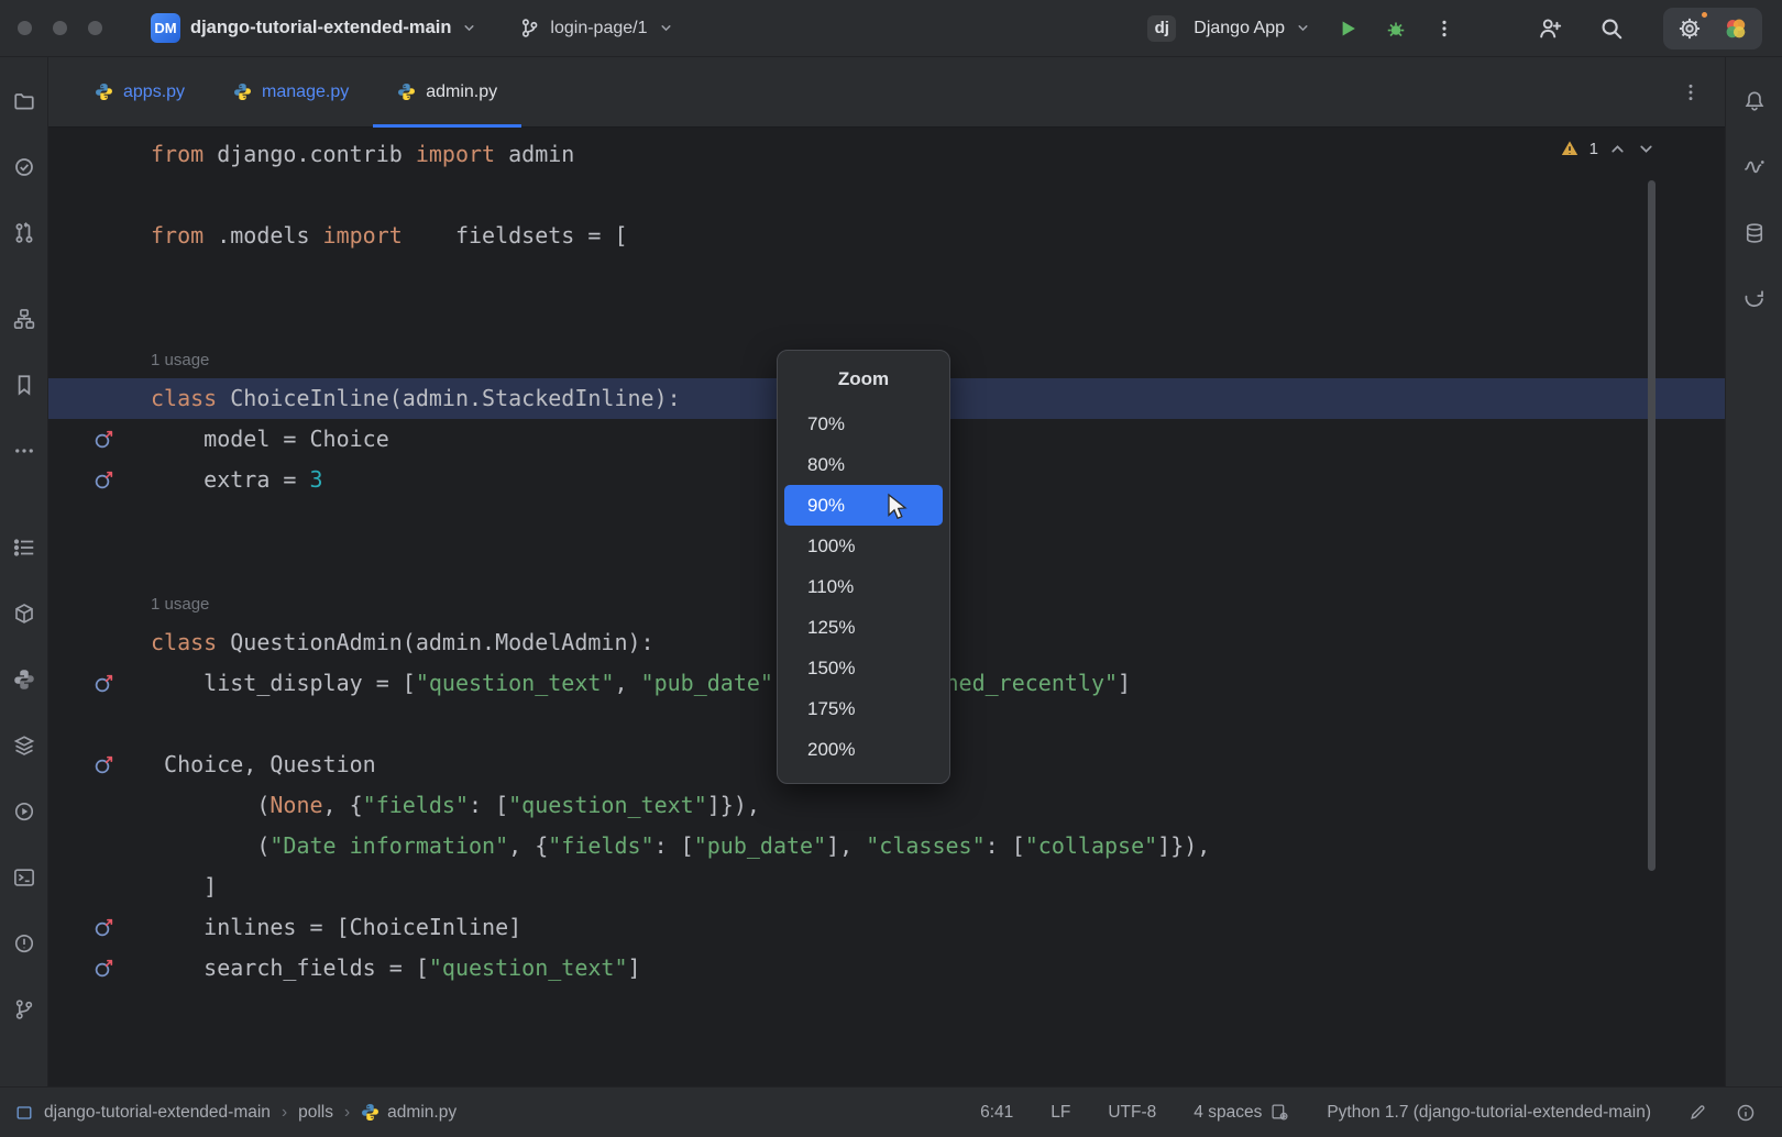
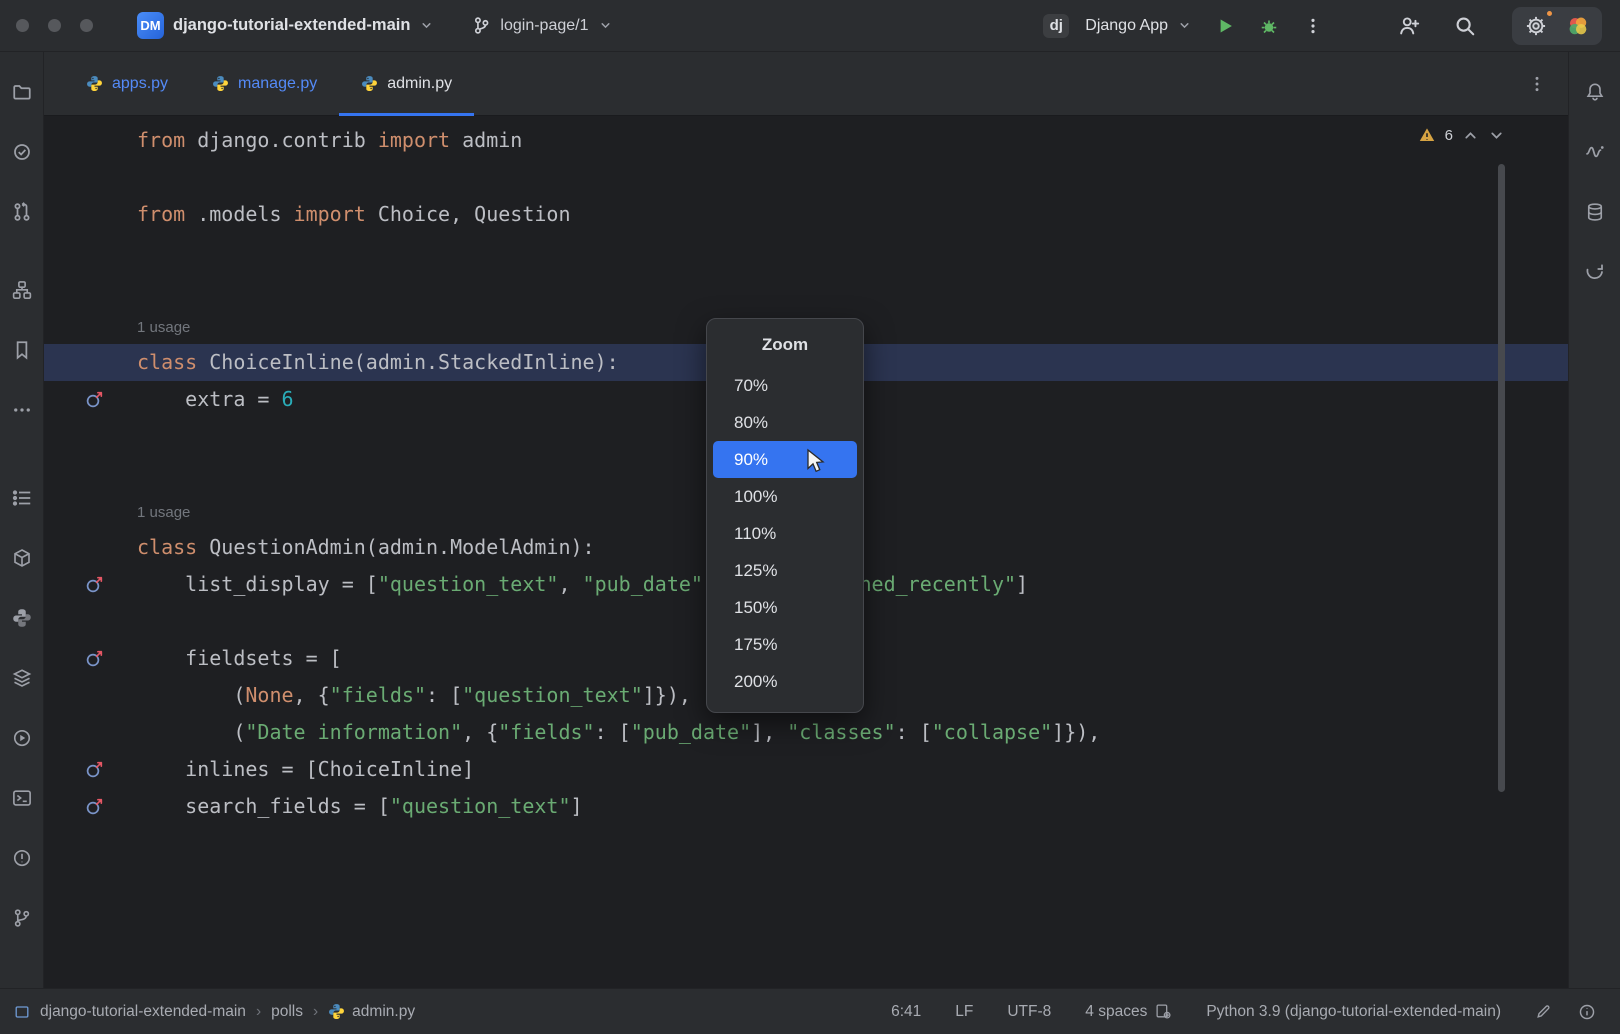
  DM
  django-tutorial-extended-main
  login-page/1
  dj
  Django App
  apps.py
  manage.py
  admin.py
  from django.contrib import admin
- from .models import fieldsets = [
+ from .models import Choice, Question
  1 usage
  class ChoiceInline(admin.StackedInline):
- model = Choice
- extra = 3
+ extra = 6
  1 usage
  class QuestionAdmin(admin.ModelAdmin):
  list_display = ["question_text", "pub_date" hed_recently"]
- Choice, Question
+ fieldsets = [
  (None, {"fields": ["question_text"]}),
  ("Date information", {"fields": ["pub_date"], "classes": ["collapse"]}),
- ]
  inlines = [ChoiceInline]
  search_fields = ["question_text"]
- 1
+ 6
  Zoom
  70%
  80%
  90%
  100%
  110%
  125%
  150%
  175%
  200%
  django-tutorial-extended-main
  ›
  polls
  ›
  admin.py
  6:41
  LF
  UTF-8
  4 spaces
- Python 1.7 (django-tutorial-extended-main)
+ Python 3.9 (django-tutorial-extended-main)
